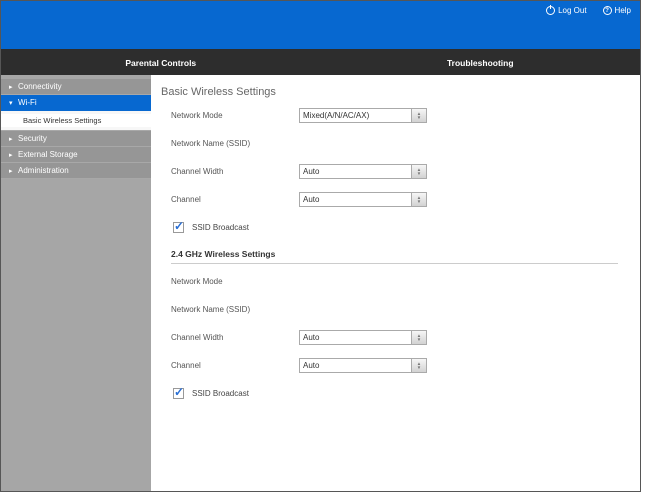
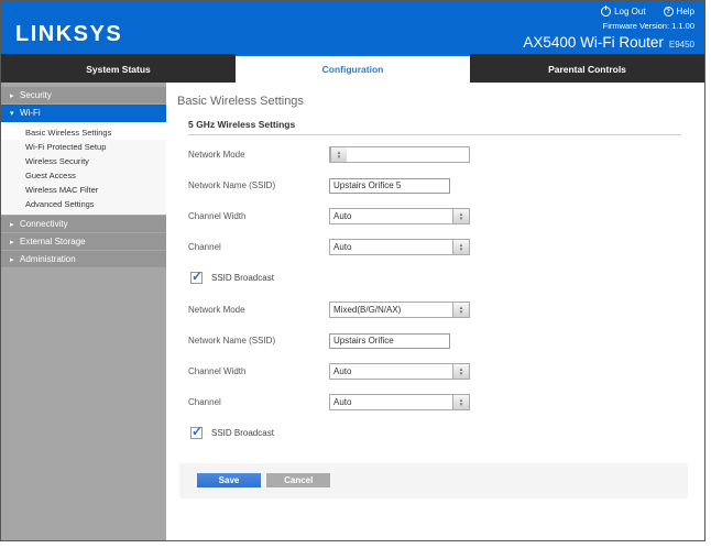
+ LINKSYS
  Log Out
  Help
+ Firmware Version: 1.1.00
+ AX5400 Wi-Fi Router E9450
+ System Status
+ Configuration
  Parental Controls
- Troubleshooting
- Connectivity
+ Security
  Wi-Fi
  Basic Wireless Settings
+ Wi-Fi Protected Setup
+ Wireless Security
+ Guest Access
+ Wireless MAC Filter
+ Advanced Settings
- Security
+ Connectivity
  External Storage
  Administration
  Basic Wireless Settings
+ 5 GHz Wireless Settings
  Network Mode
- Mixed(A/N/AC/AX)
  Network Name (SSID)
+ Upstairs Orifice 5
  Channel Width
  Auto
  Channel
  Auto
  ✓
  SSID Broadcast
- 2.4 GHz Wireless Settings
  Network Mode
+ Mixed(B/G/N/AX)
  Network Name (SSID)
+ Upstairs Orifice
  Channel Width
  Auto
  Channel
  Auto
  ✓
  SSID Broadcast
+ Save Cancel
